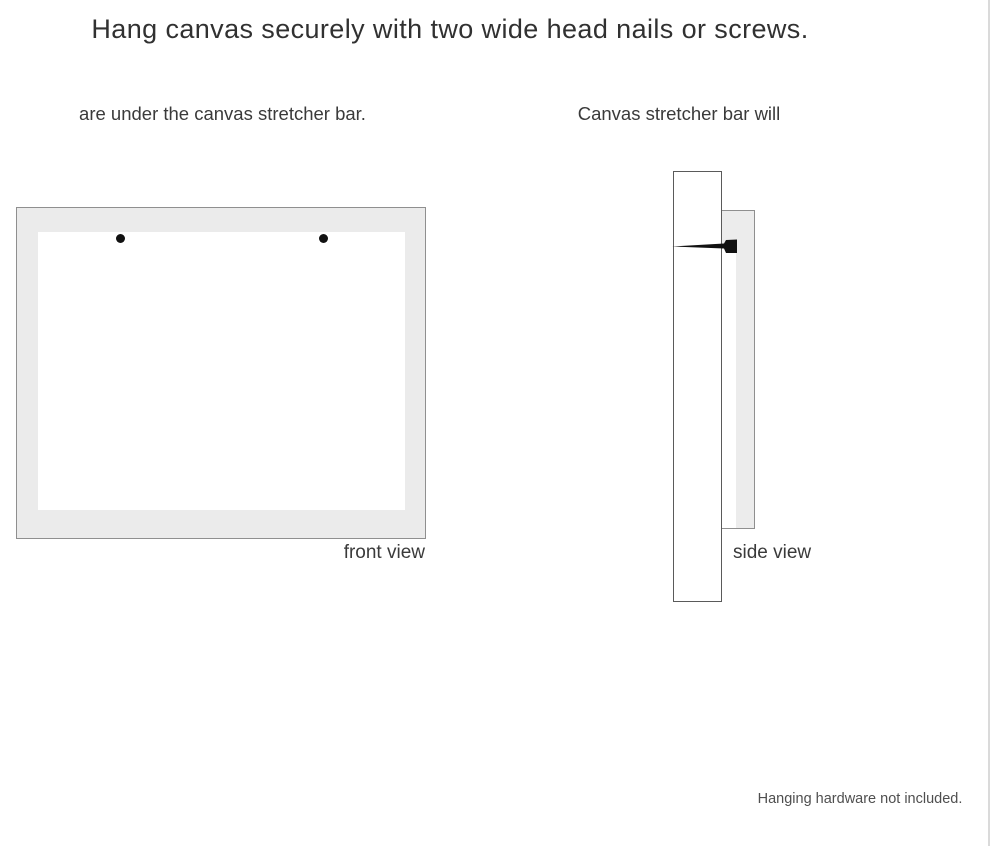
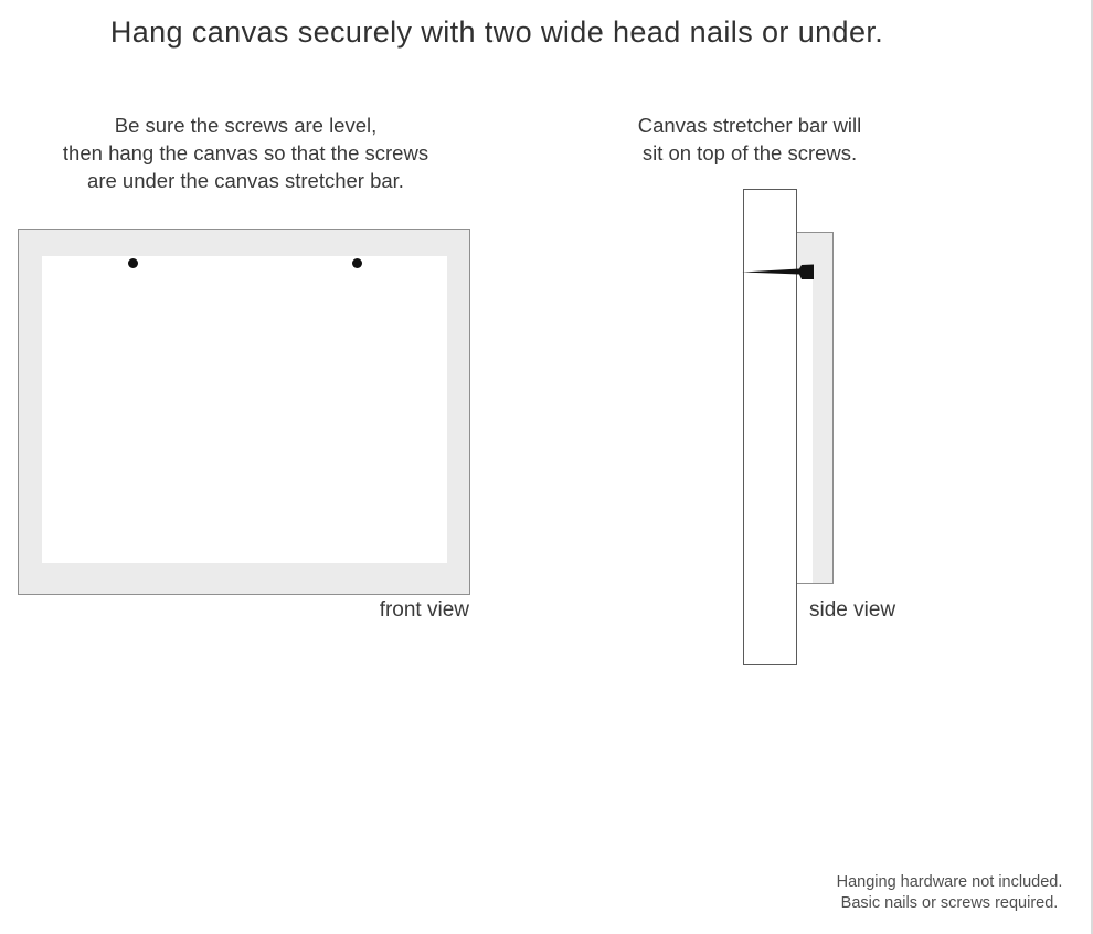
- Hang canvas securely with two wide head nails or screws.
+ Hang canvas securely with two wide head nails or under.
+ Be sure the screws are level,
+ then hang the canvas so that the screws
  are under the canvas stretcher bar.
  Canvas stretcher bar will
+ sit on top of the screws.
  front view
  side view
  Hanging hardware not included.
+ Basic nails or screws required.
